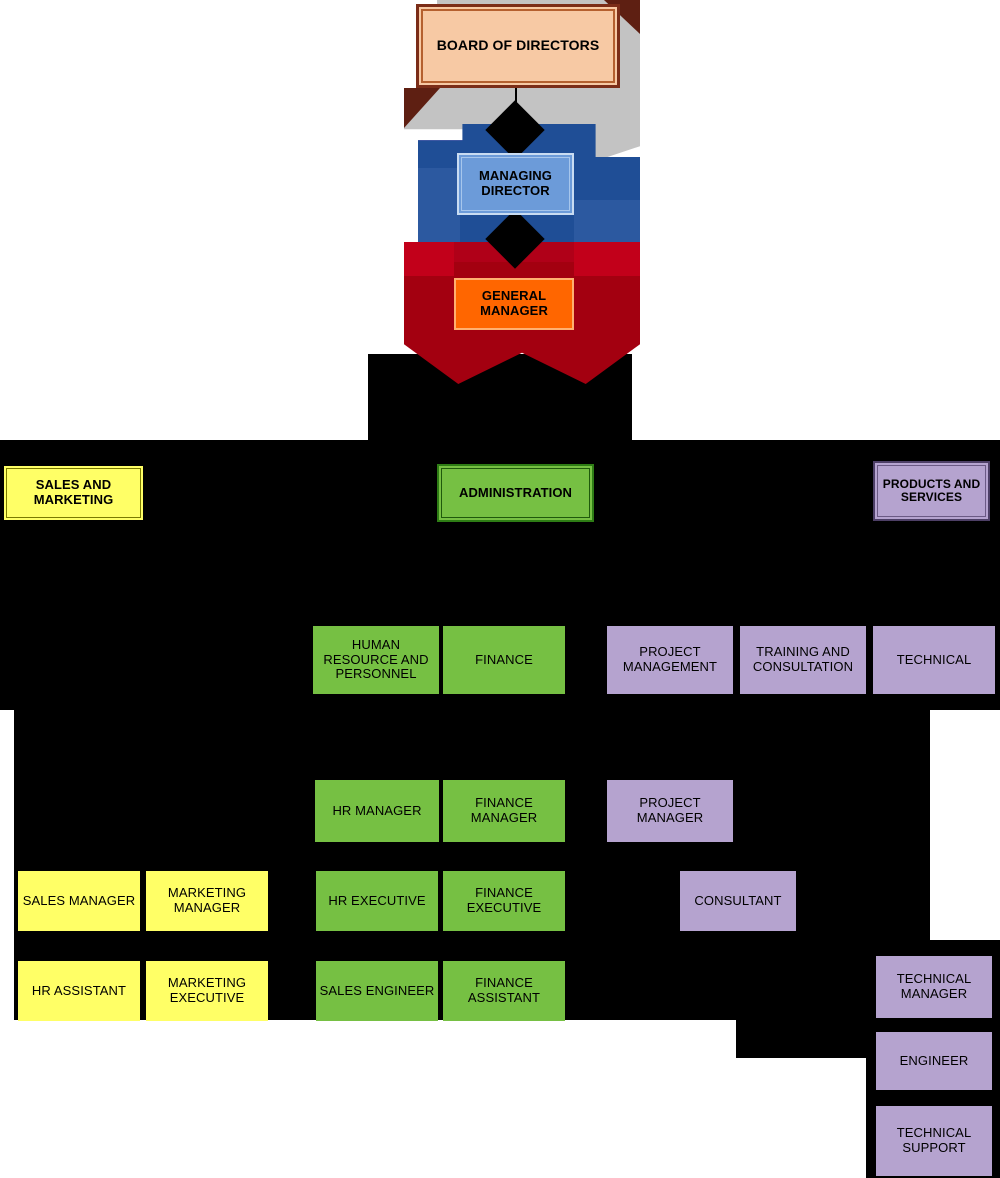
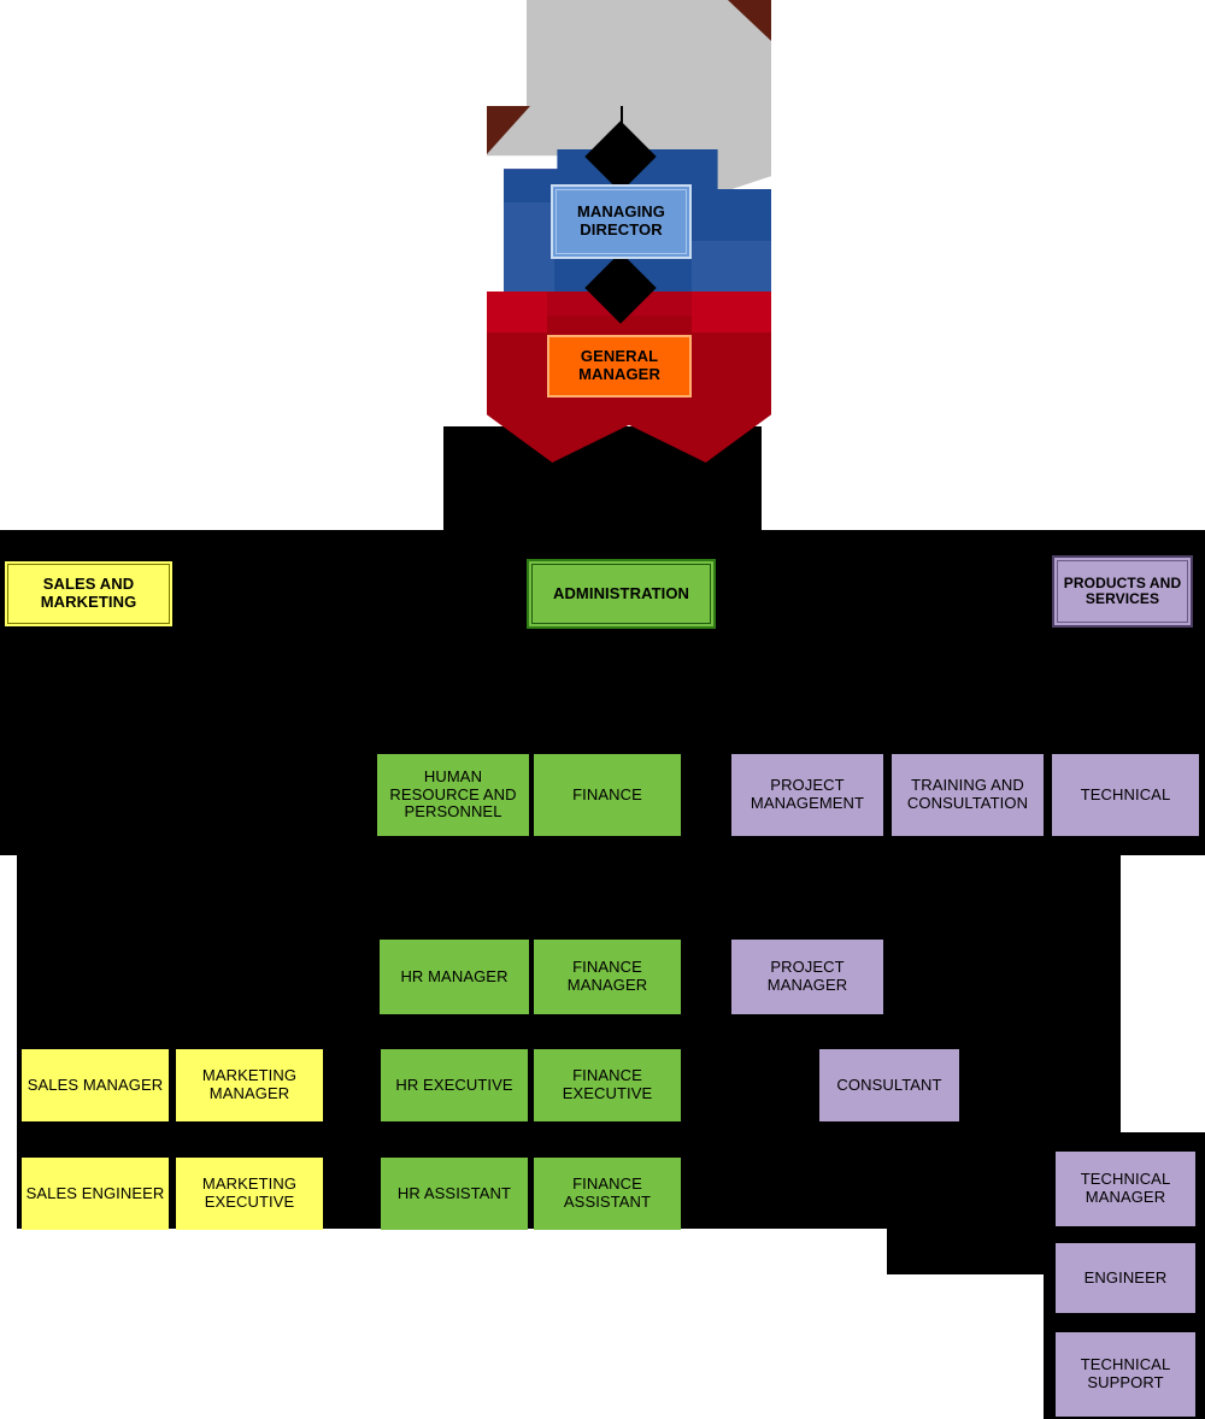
- BOARD OF DIRECTORS
  MANAGING
  DIRECTOR
  GENERAL
  MANAGER
  SALES AND
  MARKETING
  ADMINISTRATION
  PRODUCTS AND
  SERVICES
  HUMAN
  RESOURCE AND
  PERSONNEL
  FINANCE
  PROJECT
  MANAGEMENT
  TRAINING AND
  CONSULTATION
  TECHNICAL
  HR MANAGER
  FINANCE
  MANAGER
  PROJECT
  MANAGER
  SALES MANAGER
  MARKETING
  MANAGER
  HR EXECUTIVE
  FINANCE
  EXECUTIVE
  CONSULTANT
- HR ASSISTANT
+ SALES ENGINEER
  MARKETING
  EXECUTIVE
- SALES ENGINEER
+ HR ASSISTANT
  FINANCE
  ASSISTANT
  TECHNICAL
  MANAGER
  ENGINEER
  TECHNICAL
  SUPPORT
